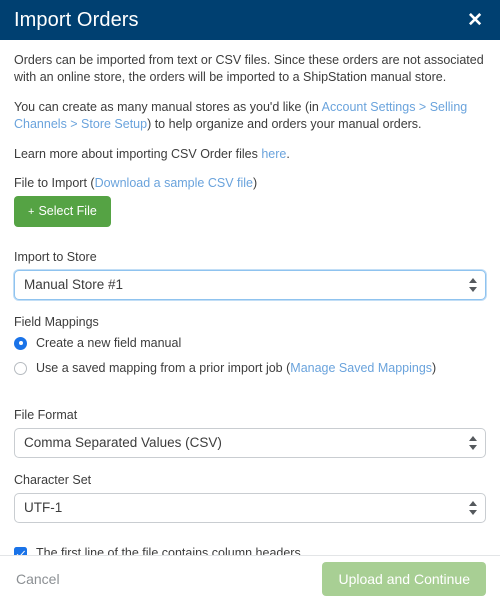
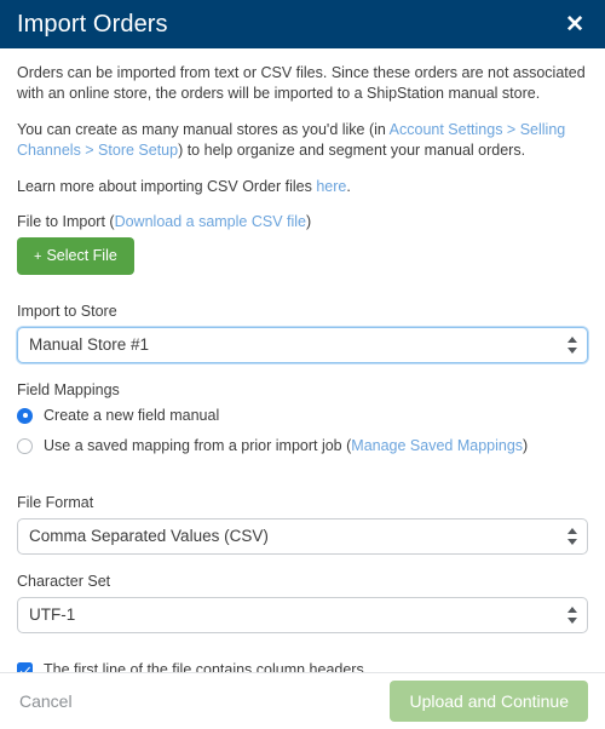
  Import Orders
  ✕
  Orders can be imported from text or CSV files. Since these orders are not associated with an online store, the orders will be imported to a ShipStation manual store.
- You can create as many manual stores as you'd like (in Account Settings > Selling Channels > Store Setup) to help organize and orders your manual orders.
+ You can create as many manual stores as you'd like (in Account Settings > Selling Channels > Store Setup) to help organize and segment your manual orders.
  Learn more about importing CSV Order files here.
  File to Import (Download a sample CSV file)
  + Select File
  Import to Store
  Manual Store #1
  Field Mappings
  Create a new field manual
  Use a saved mapping from a prior import job (Manage Saved Mappings)
  File Format
  Comma Separated Values (CSV)
  Character Set
  UTF-1
  The first line of the file contains column headers
  Cancel
  Upload and Continue
